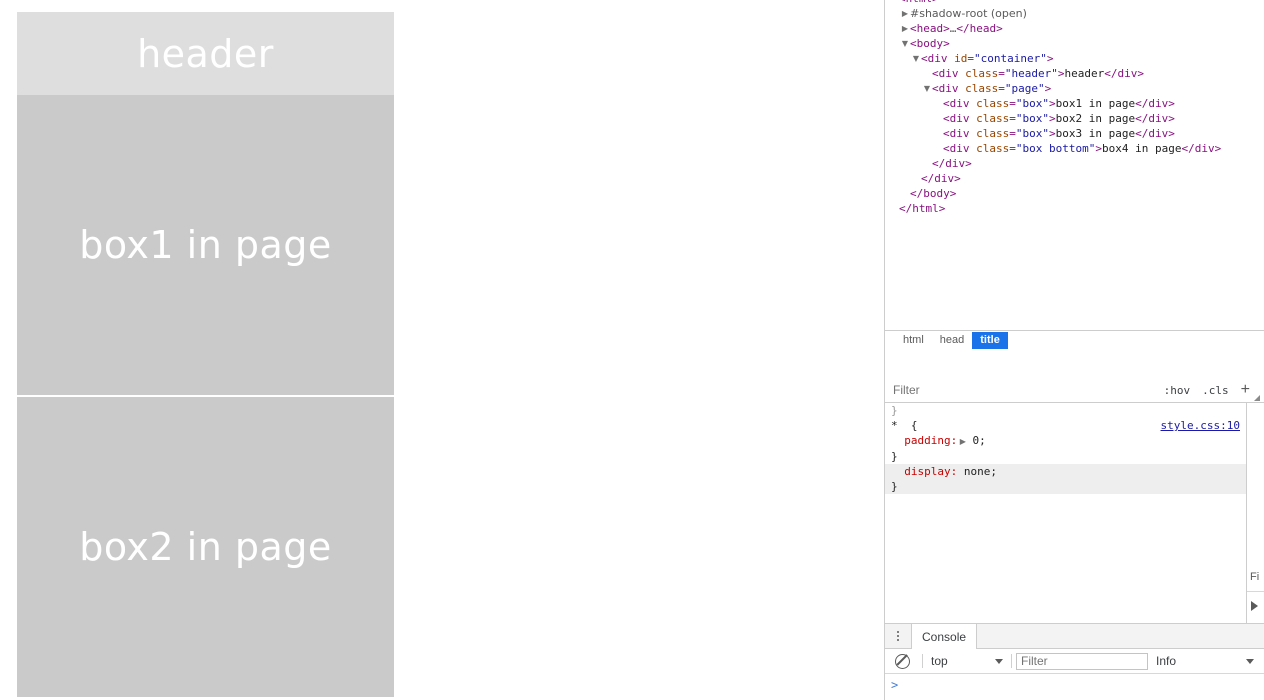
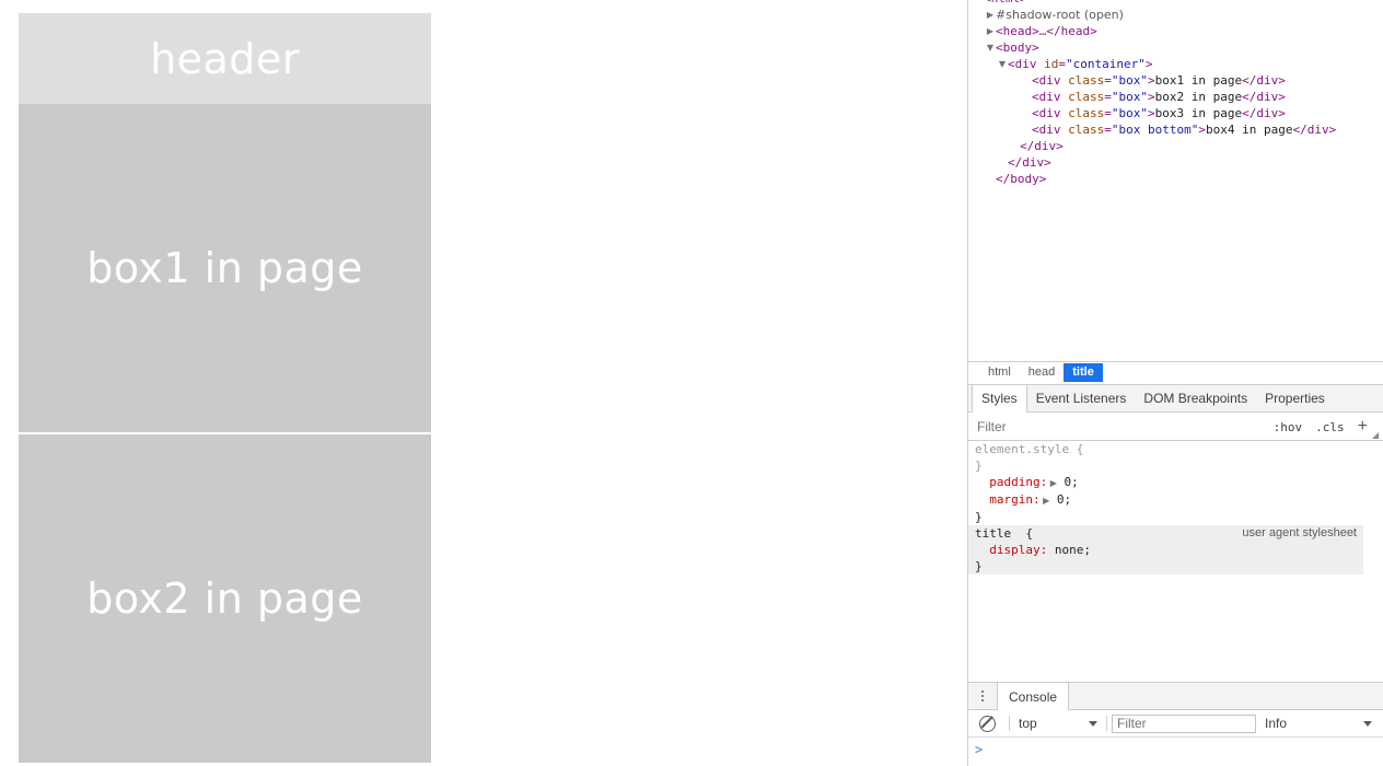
  header
  box1 in page
  box2 in page
  ▶ #shadow-root (open)
  ▶ <head>…</head>
  ▼ <body>
  ▼ <div id="container">
- <div class="header">header</div>
- ▼ <div class="page">
  <div class="box">box1 in page</div>
  <div class="box">box2 in page</div>
  <div class="box">box3 in page</div>
  <div class="box bottom">box4 in page</div>
  </div>
  </div>
  </body>
- </html>
  html
  head
  title
+ Styles
+ Event Listeners
+ DOM Breakpoints
+ Properties
  Filter
  :hov
  .cls
  +
+ element.style {
  }
- * {
- style.css:10
  padding: ▶ 0;
+ margin: ▶ 0;
  }
+ title {
+ user agent stylesheet
  display: none;
  }
- Fi
  Console
  top
  Filter
  Info
  >
